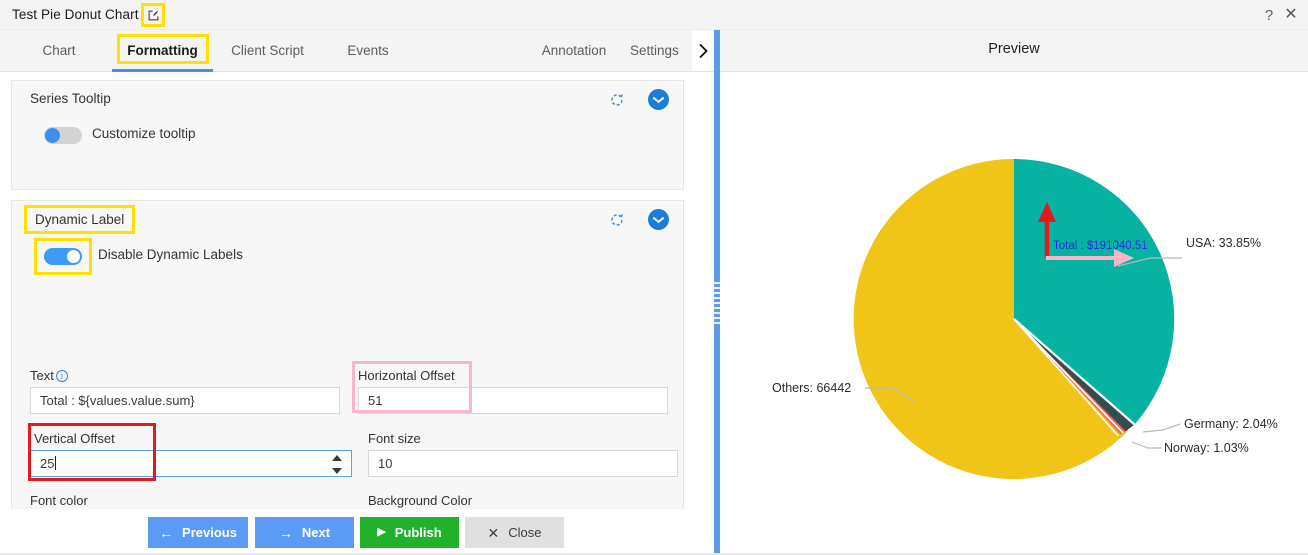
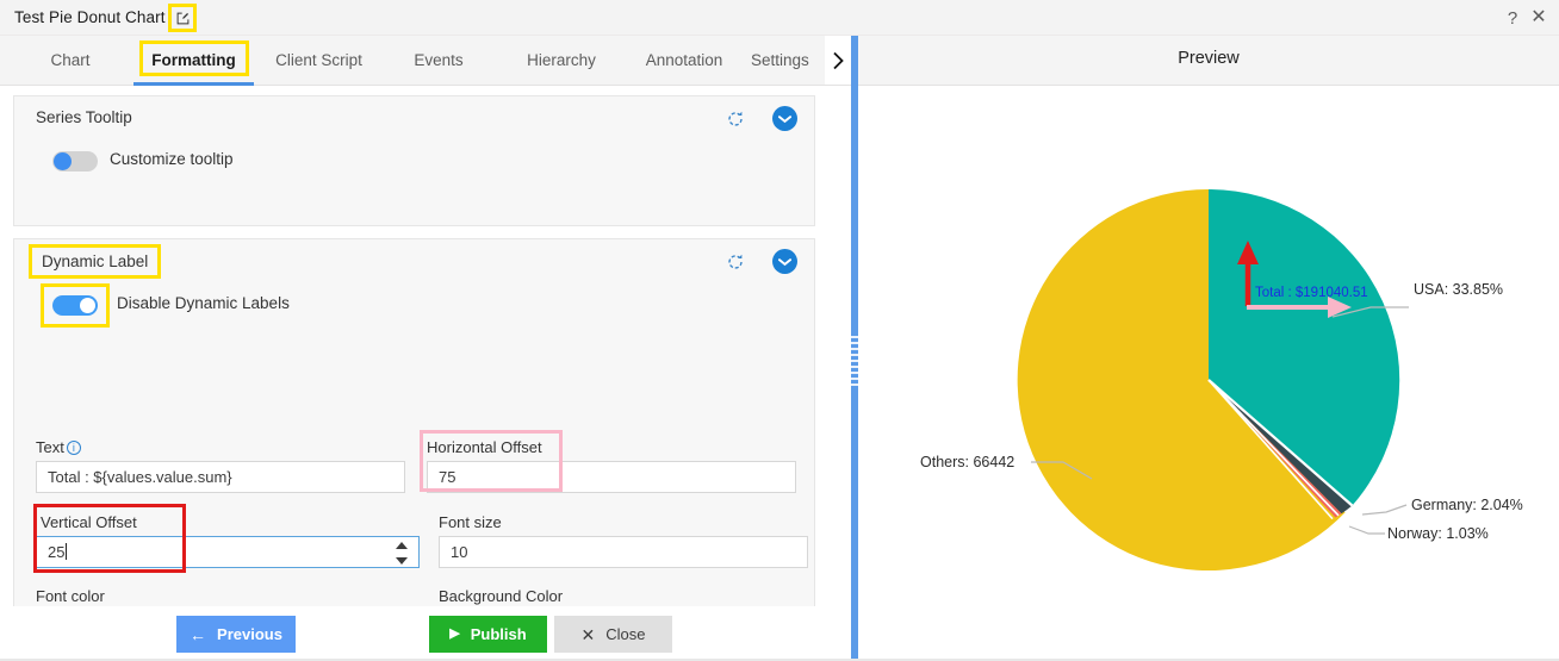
  Test Pie Donut Chart
  ?
  ✕
  Chart
  Formatting
  Client Script
  Events
+ Hierarchy
  Annotation
  Settings
  Series Tooltip
  Customize tooltip
  Dynamic Label
  Disable Dynamic Labels
  Text i
  Total : ${values.value.sum}
  Horizontal Offset
- 51
+ 75
  Vertical Offset
  25
  Font size
  10
  Font color
  Background Color
  ←
  Previous
- →
- Next
  ▶
  Publish
  ✕
  Close
  Preview
  Total : $191040.51
  USA: 33.85%
  Germany: 2.04%
  Norway: 1.03%
  Others: 66442
